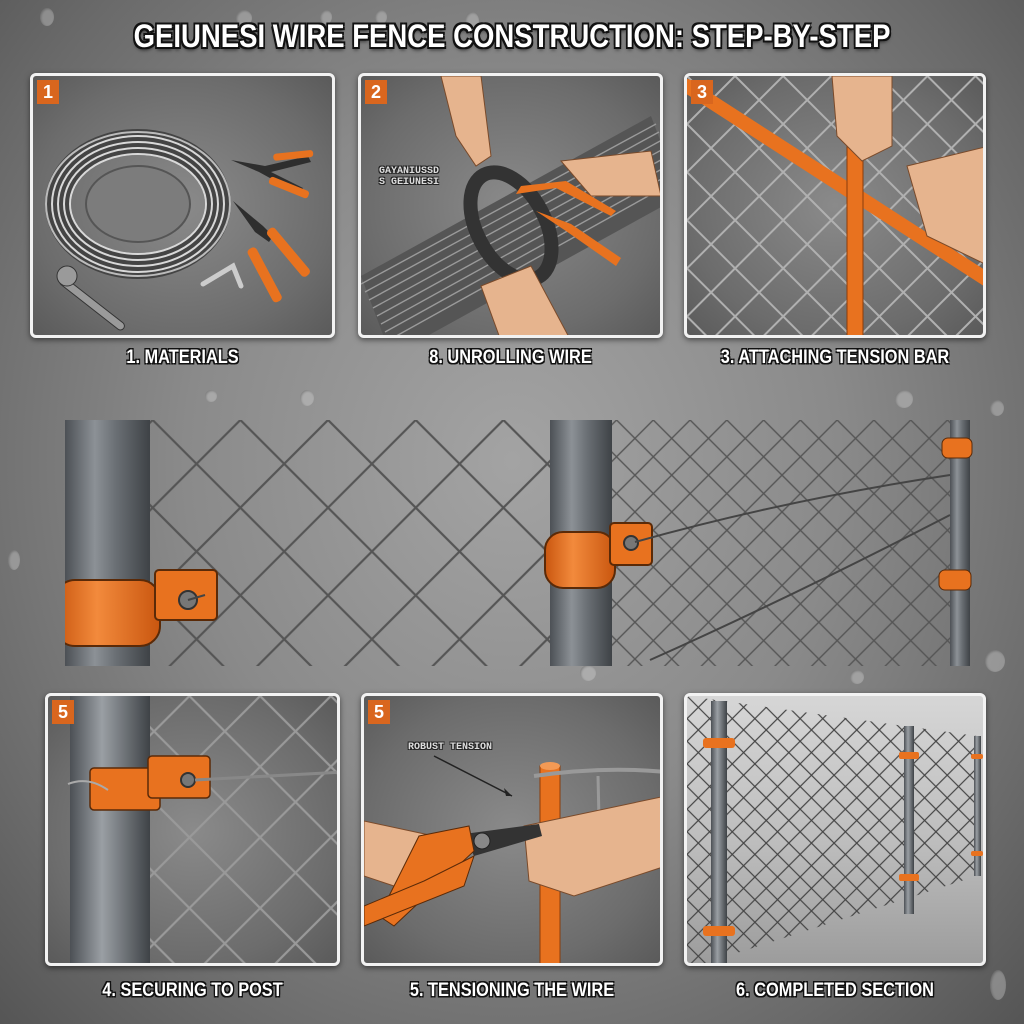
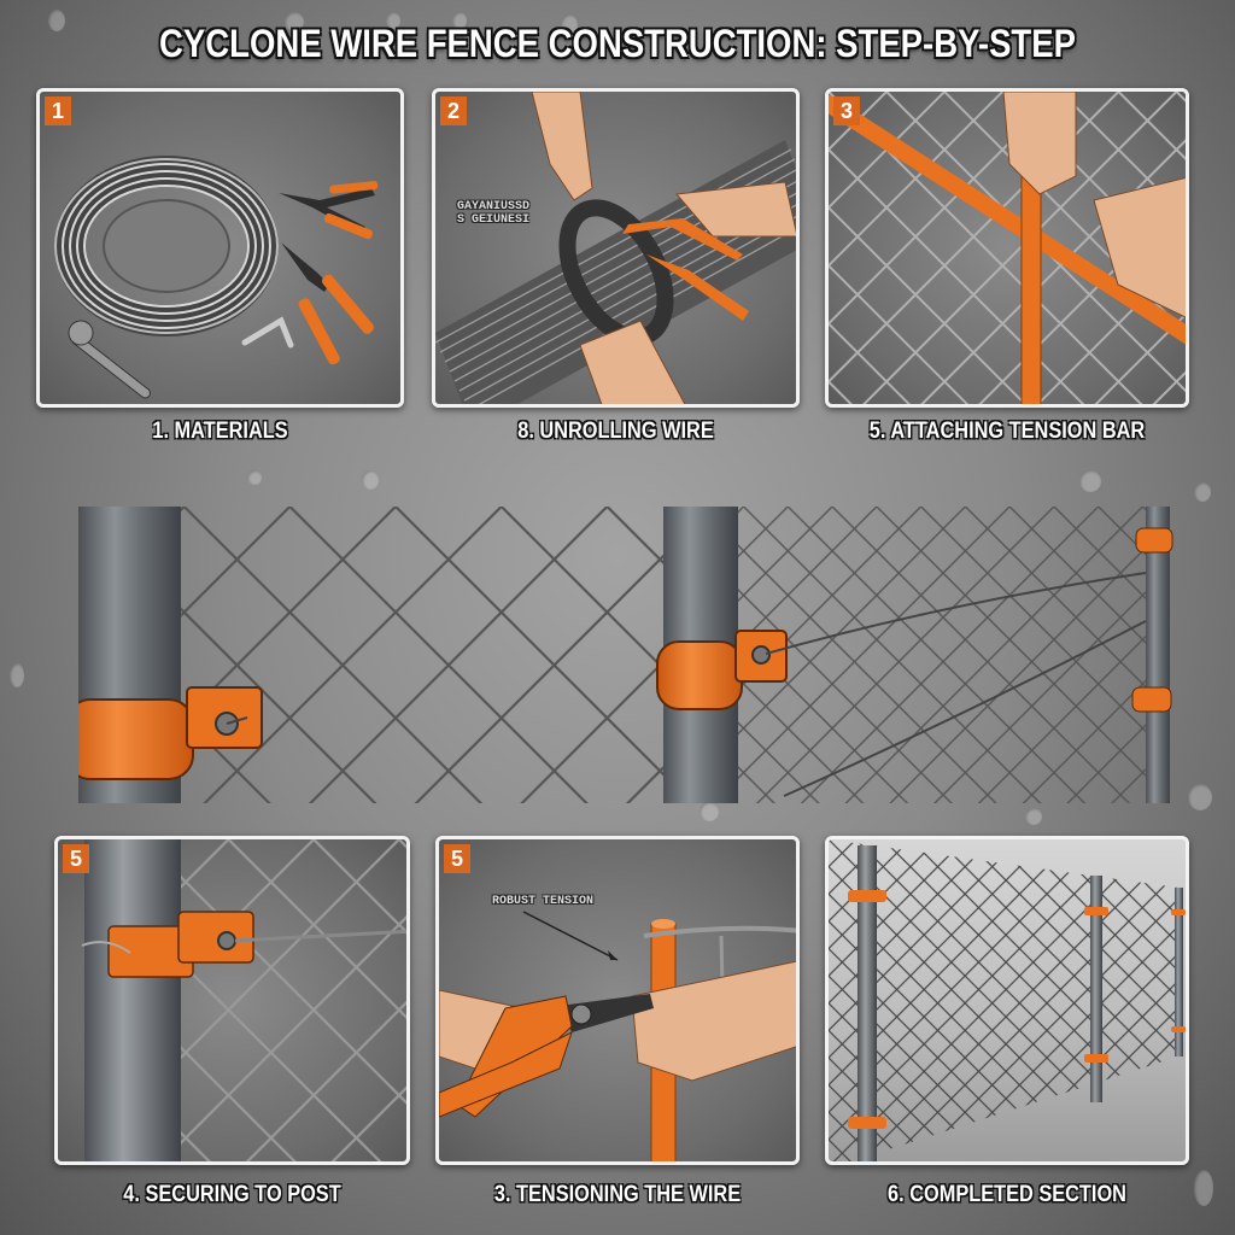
- GEIUNESI WIRE FENCE CONSTRUCTION: STEP-BY-STEP
+ CYCLONE WIRE FENCE CONSTRUCTION: STEP-BY-STEP
  1
  1. MATERIALS
  2
  GAYANIUSSD
  S GEIUNESI
  8. UNROLLING WIRE
  3
- 3. ATTACHING TENSION BAR
+ 5. ATTACHING TENSION BAR
  5
  4. SECURING TO POST
  5
  ROBUST TENSION
- 5. TENSIONING THE WIRE
+ 3. TENSIONING THE WIRE
  6. COMPLETED SECTION
